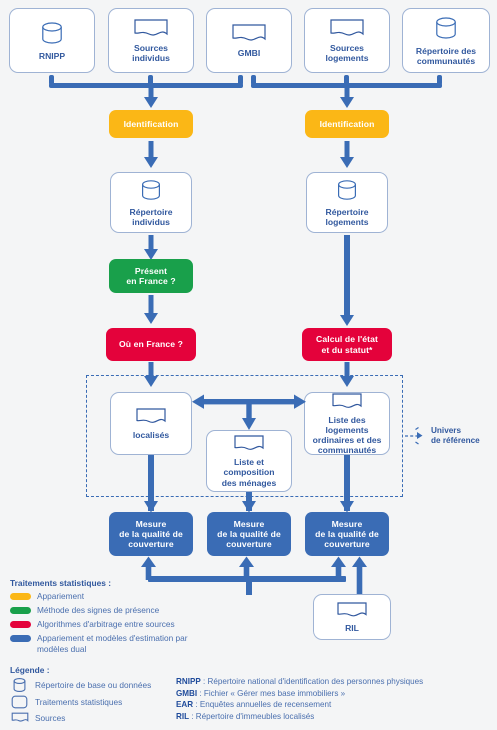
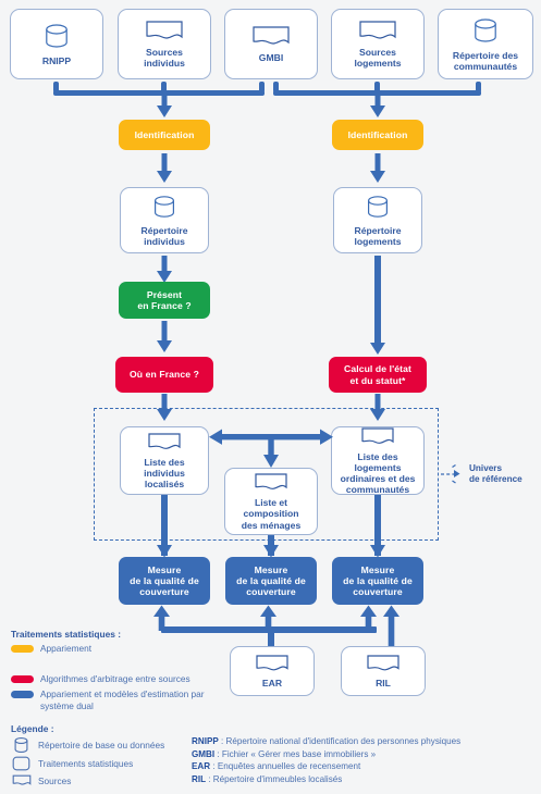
  RNIPP
  Sources
  individus
  GMBI
  Sources
  logements
  Répertoire des
  communautés
  Identification
  Identification
  Répertoire
  individus
  Répertoire
  logements
  Présent
  en France ?
  Où en France ?
  Calcul de l'état
  et du statut*
+ Liste des individus
  localisés
  Liste et composition
  des ménages
  Liste des logements
  ordinaires et des
  communautés
  Univers
  de référence
  Mesure
  de la qualité de
  couverture
  Mesure
  de la qualité de
  couverture
  Mesure
  de la qualité de
  couverture
+ EAR
  RIL
  Traitements statistiques :
  Appariement
- Méthode des signes de présence
  Algorithmes d'arbitrage entre sources
- Appariement et modèles d'estimation par modèles dual
+ Appariement et modèles d'estimation par système dual
  Légende :
  Répertoire de base ou données
  Traitements statistiques
  Sources
  RNIPP : Répertoire national d'identification des personnes physiques
  GMBI : Fichier « Gérer mes base immobiliers »
  EAR : Enquêtes annuelles de recensement
  RIL : Répertoire d'immeubles localisés
